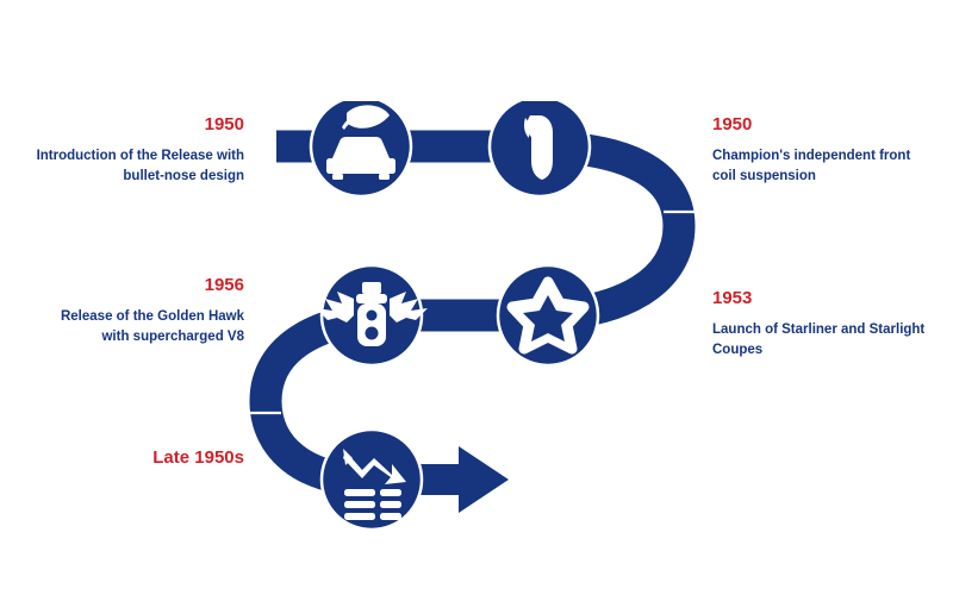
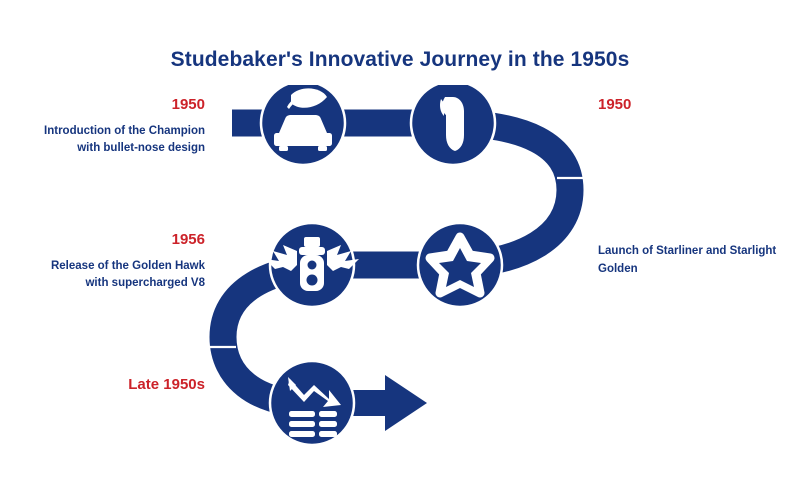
+ Studebaker's Innovative Journey in the 1950s
  1950
- Introduction of the Release with bullet-nose design
+ Introduction of the Champion with bullet-nose design
  1956
  Release of the Golden Hawk with supercharged V8
  Late 1950s
  1950
- Champion's independent front coil suspension
- 1953
- Launch of Starliner and Starlight Coupes
+ Launch of Starliner and Starlight Golden
